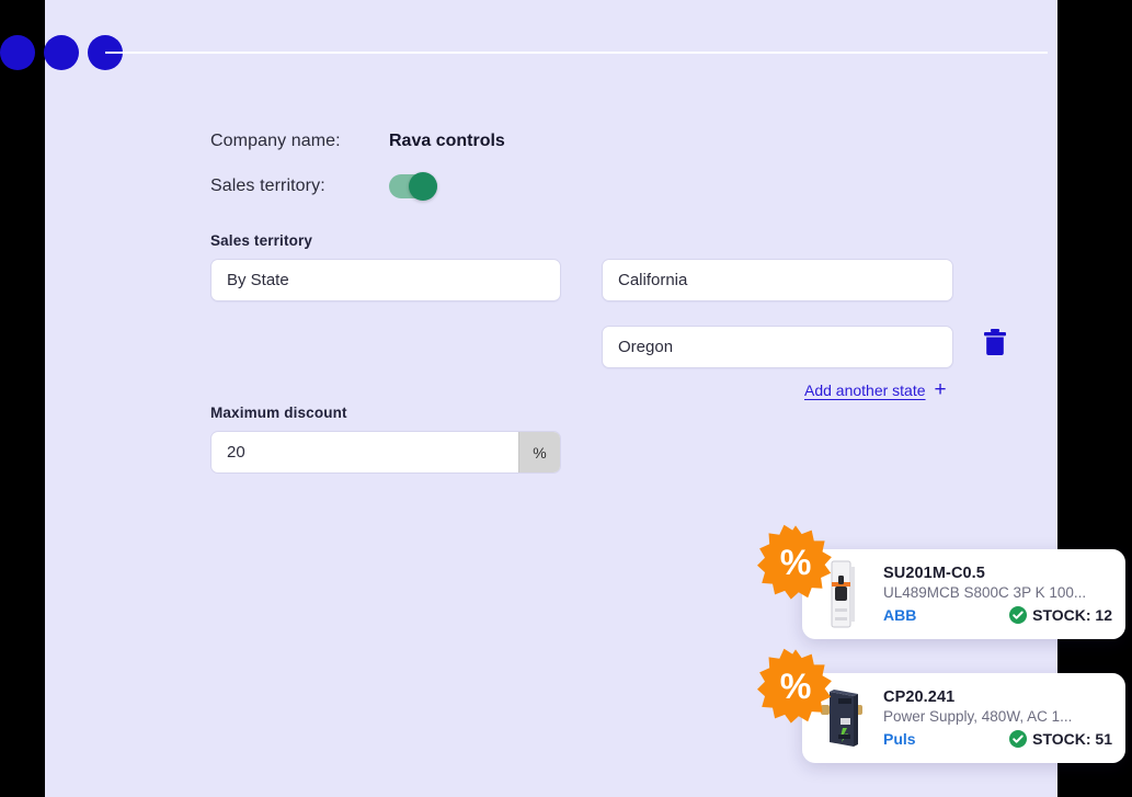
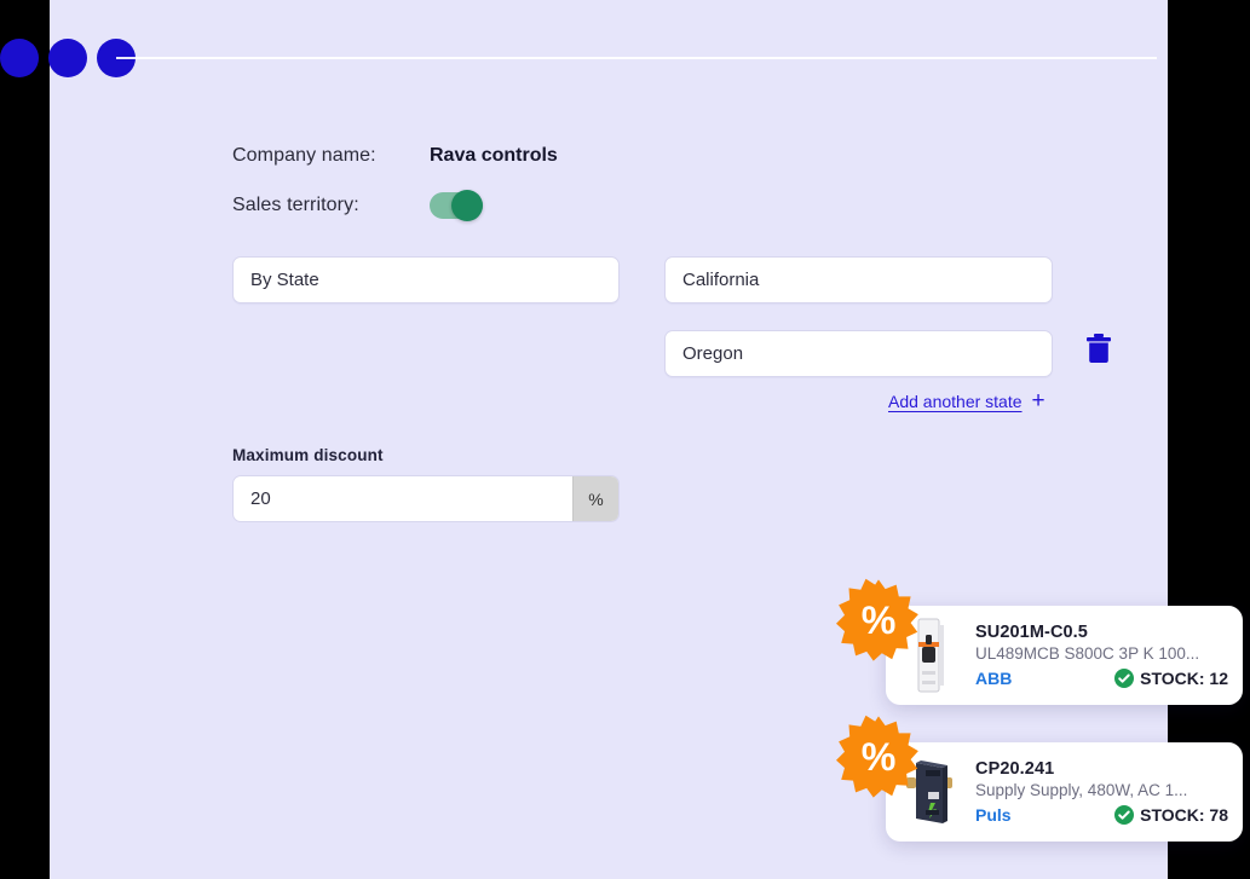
  Company name:
  Rava controls
  Sales territory:
- Sales territory
  By State
  California
  Oregon
  Add another state
  +
  Maximum discount
  20
  %
  %
  SU201M-C0.5
  UL489MCB S800C 3P K 100...
  ABB
  STOCK: 12
  %
  CP20.241
- Power Supply, 480W, AC 1...
+ Supply Supply, 480W, AC 1...
  Puls
- STOCK: 51
+ STOCK: 78
